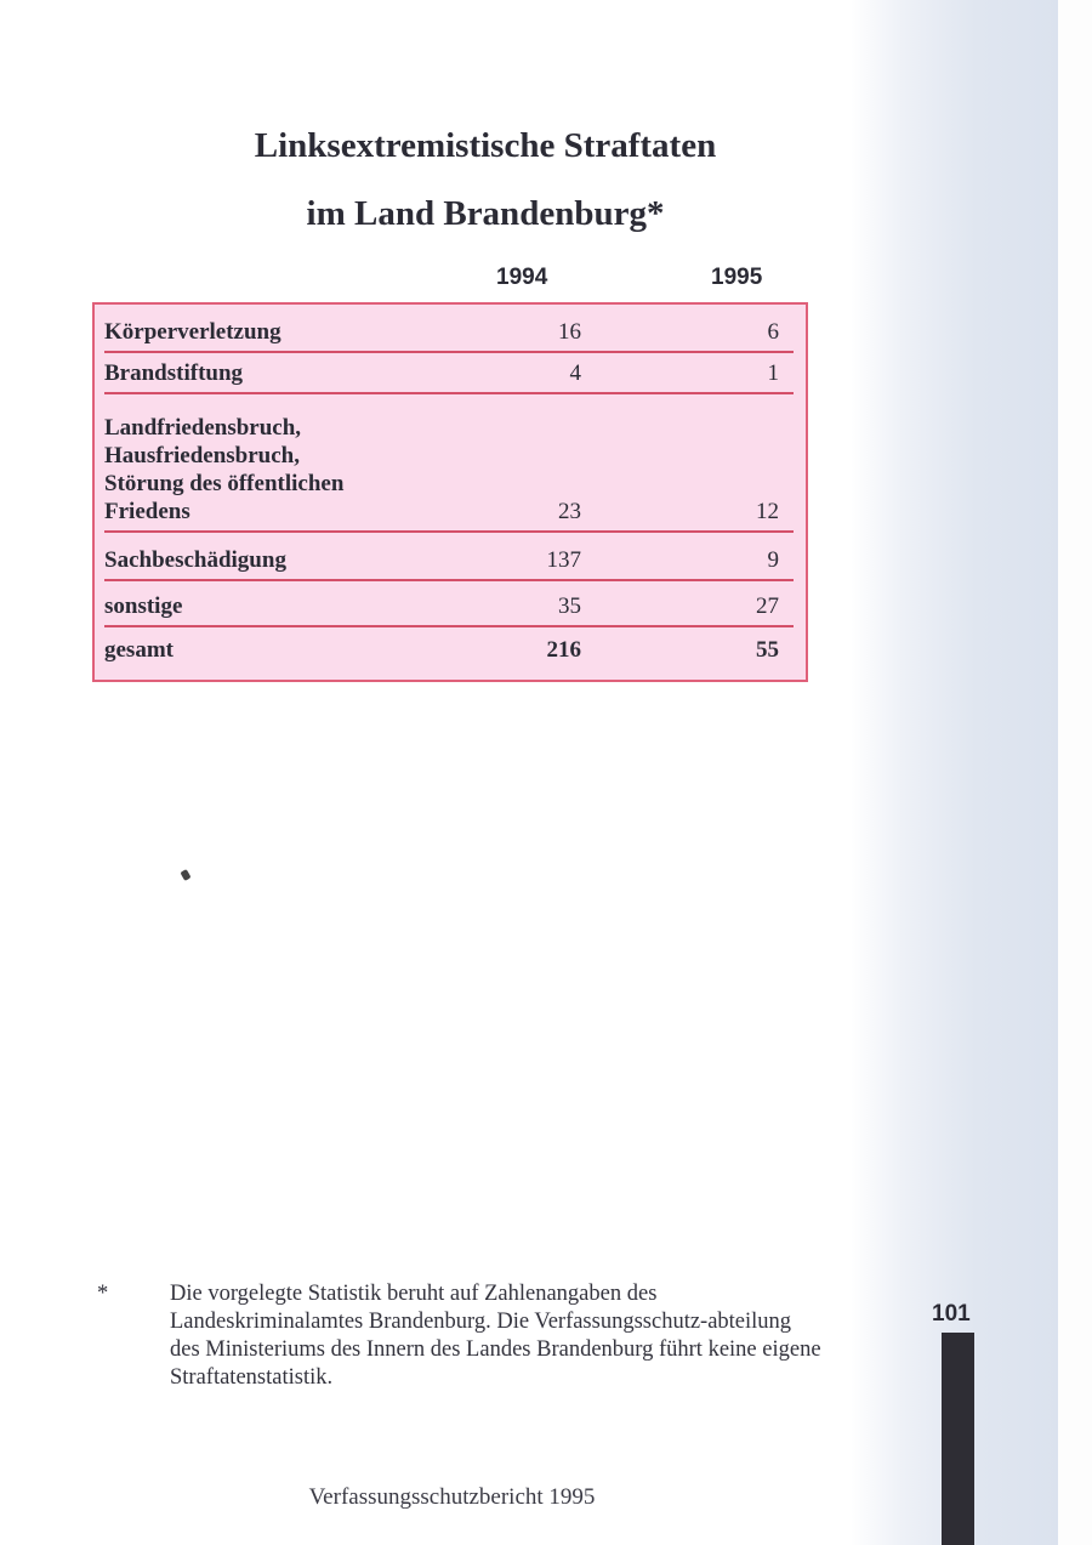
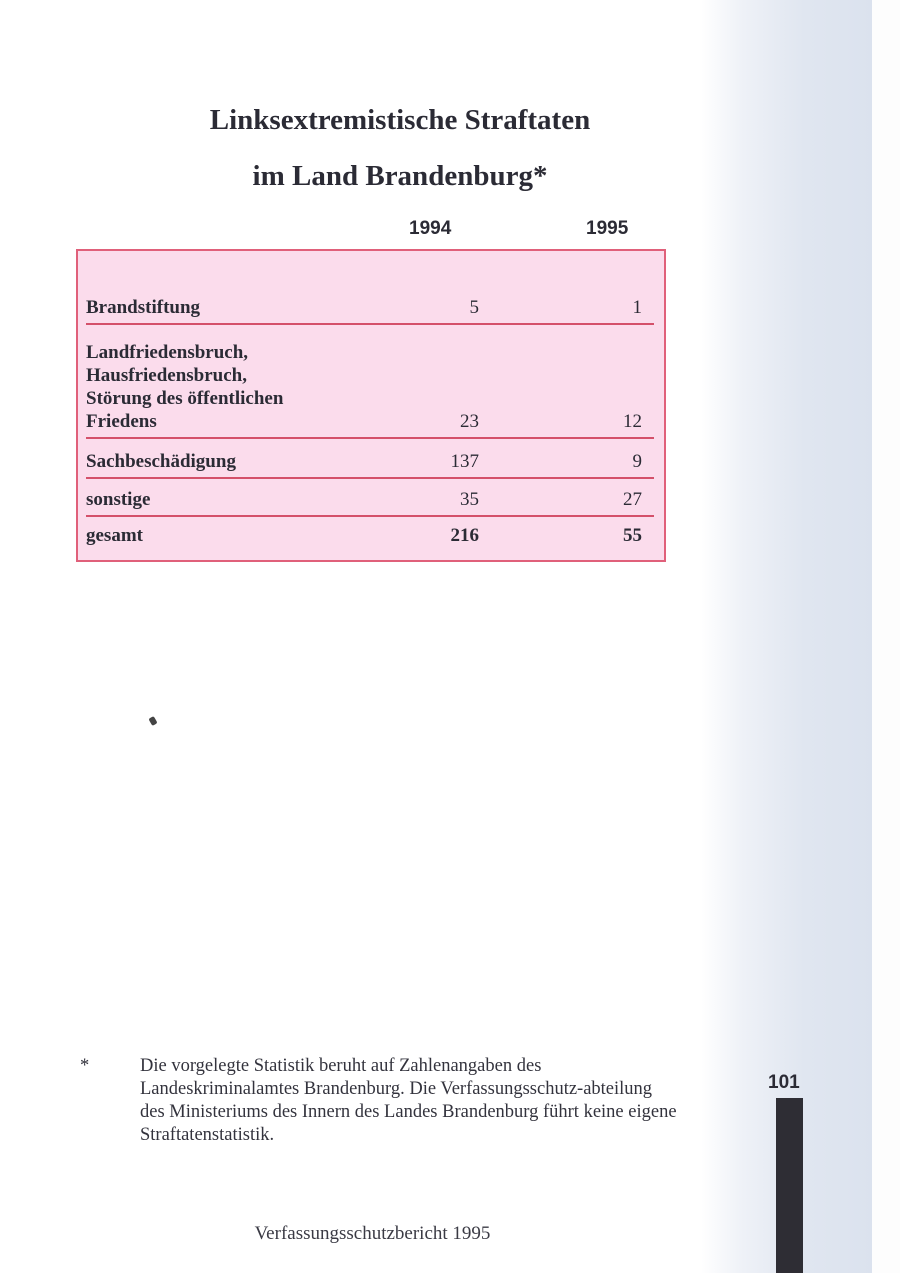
  Linksextremistische Straftaten
  im Land Brandenburg*
  1994
  1995
- Körperverletzung
- 16
- 6
  Brandstiftung
- 4
+ 5
  1
  Landfriedensbruch,
  Hausfriedensbruch,
  Störung des öffentlichen
  Friedens
  23
  12
  Sachbeschädigung
  137
  9
  sonstige
  35
  27
  gesamt
  216
  55
  *
  Die vorgelegte Statistik beruht auf Zahlenangaben des Landeskriminalamtes Brandenburg. Die Verfassungsschutz-abteilung des Ministeriums des Innern des Landes Brandenburg führt keine eigene Straftatenstatistik.
  101
  Verfassungsschutzbericht 1995
